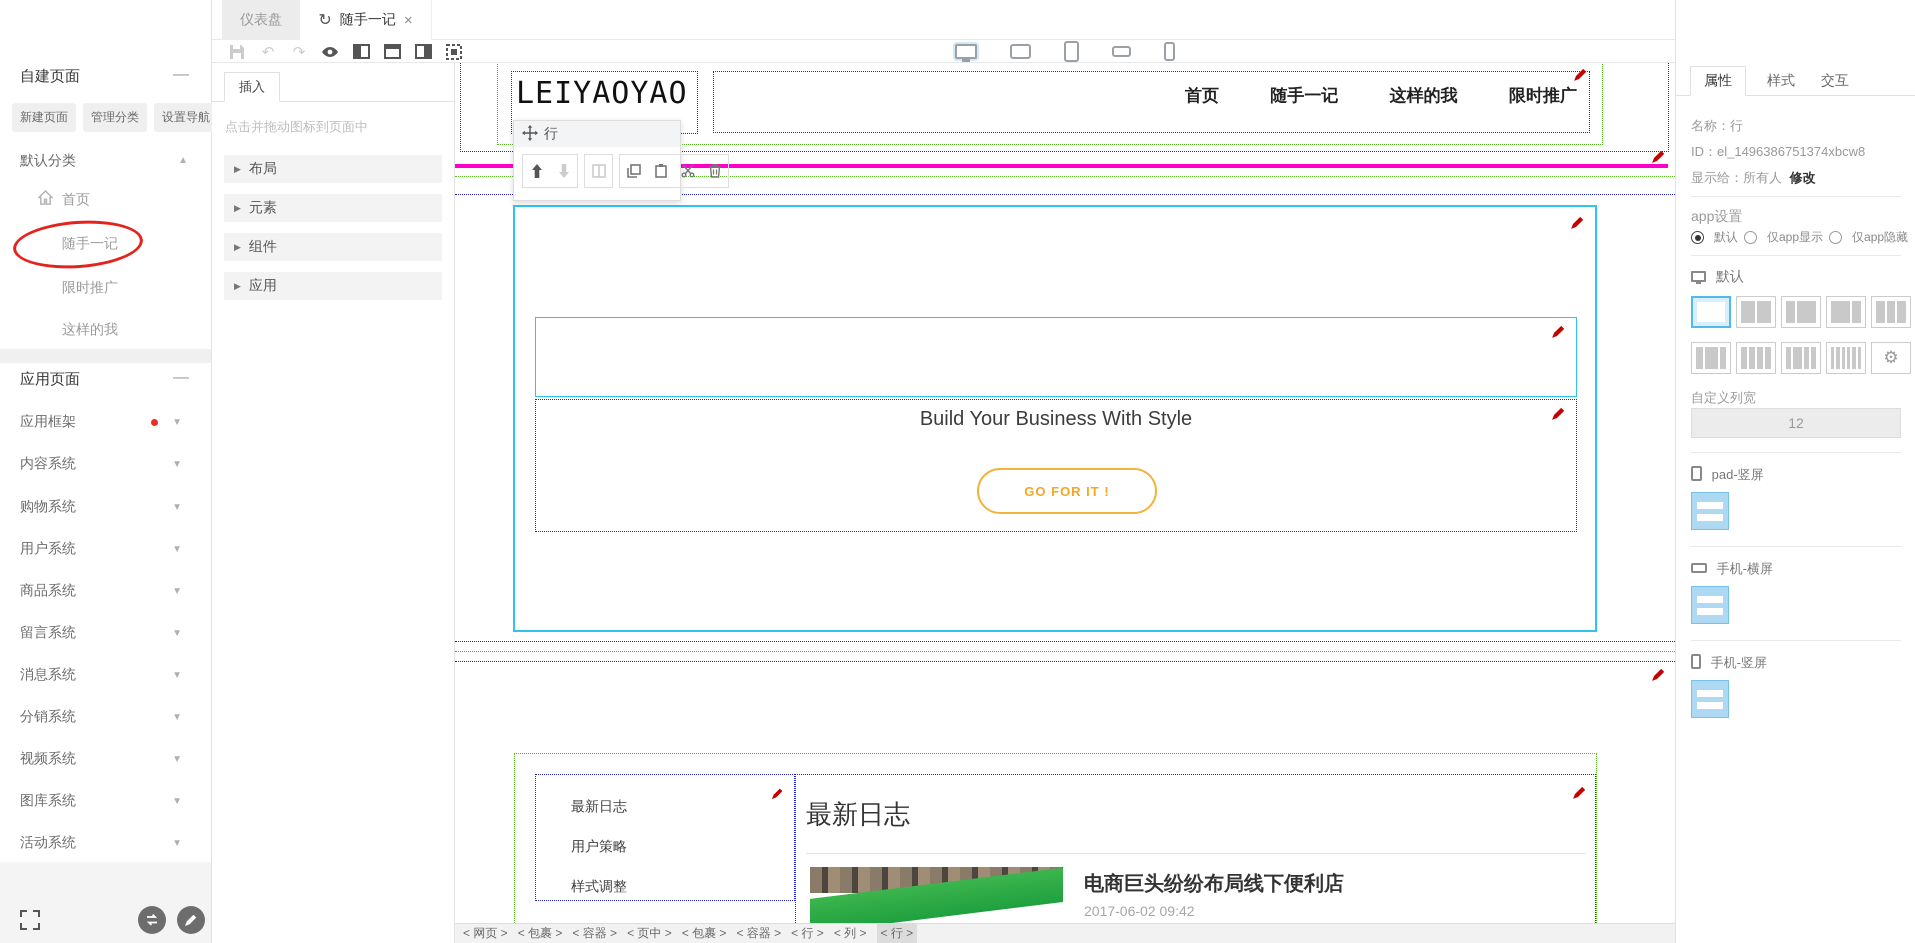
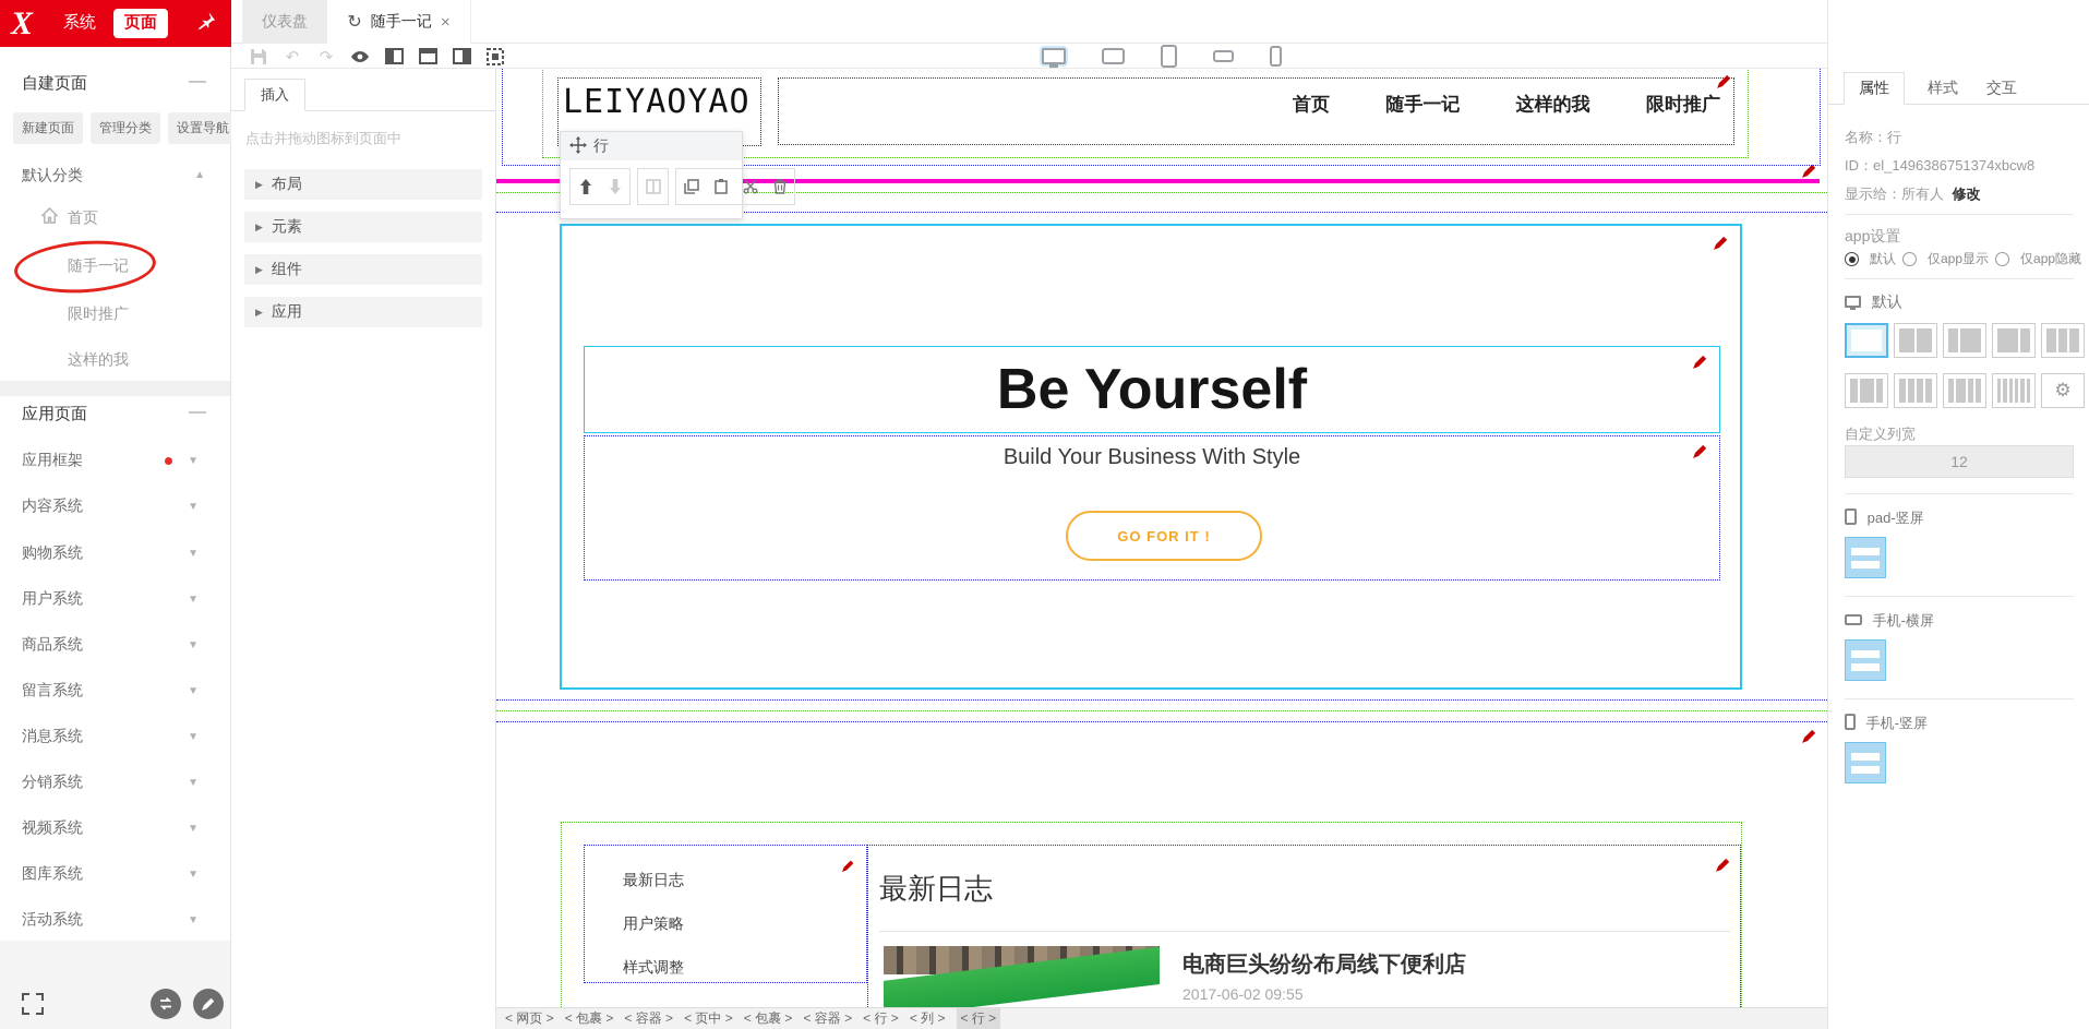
  仪表盘
  ↻
  随手一记
  ×
  ↶
  ↷
+ X
+ 系统
+ 页面
  自建页面
  —
  新建页面
  管理分类
  设置导航
  默认分类
  ▲
  首页
  随手一记
  限时推广
  这样的我
  应用页面
  —
  应用框架
  ▼
  内容系统
  ▼
  购物系统
  ▼
  用户系统
  ▼
  商品系统
  ▼
  留言系统
  ▼
  消息系统
  ▼
  分销系统
  ▼
  视频系统
  ▼
  图库系统
  ▼
  活动系统
  ▼
  插入
  点击并拖动图标到页面中
  ▶
  布局
  ▶
  元素
  ▶
  组件
  ▶
  应用
  LEIYAOYAO
  首页
  随手一记
  这样的我
  限时推广
  行
+ Be Yourself
  Build Your Business With Style
  GO FOR IT !
  最新日志
  用户策略
  样式调整
  最新日志
  电商巨头纷纷布局线下便利店
- 2017-06-02 09:42
+ 2017-06-02 09:55
  < 网页 >
  < 包裹 >
  < 容器 >
  < 页中 >
  < 包裹 >
  < 容器 >
  < 行 >
  < 列 >
  < 行 >
  属性
  样式
  交互
  名称：行
  ID：el_1496386751374xbcw8
  显示给：所有人 修改
  app设置
  默认
  仅app显示
  仅app隐藏
  默认
  ⚙
  自定义列宽
  12
  pad-竖屏
  手机-横屏
  手机-竖屏
